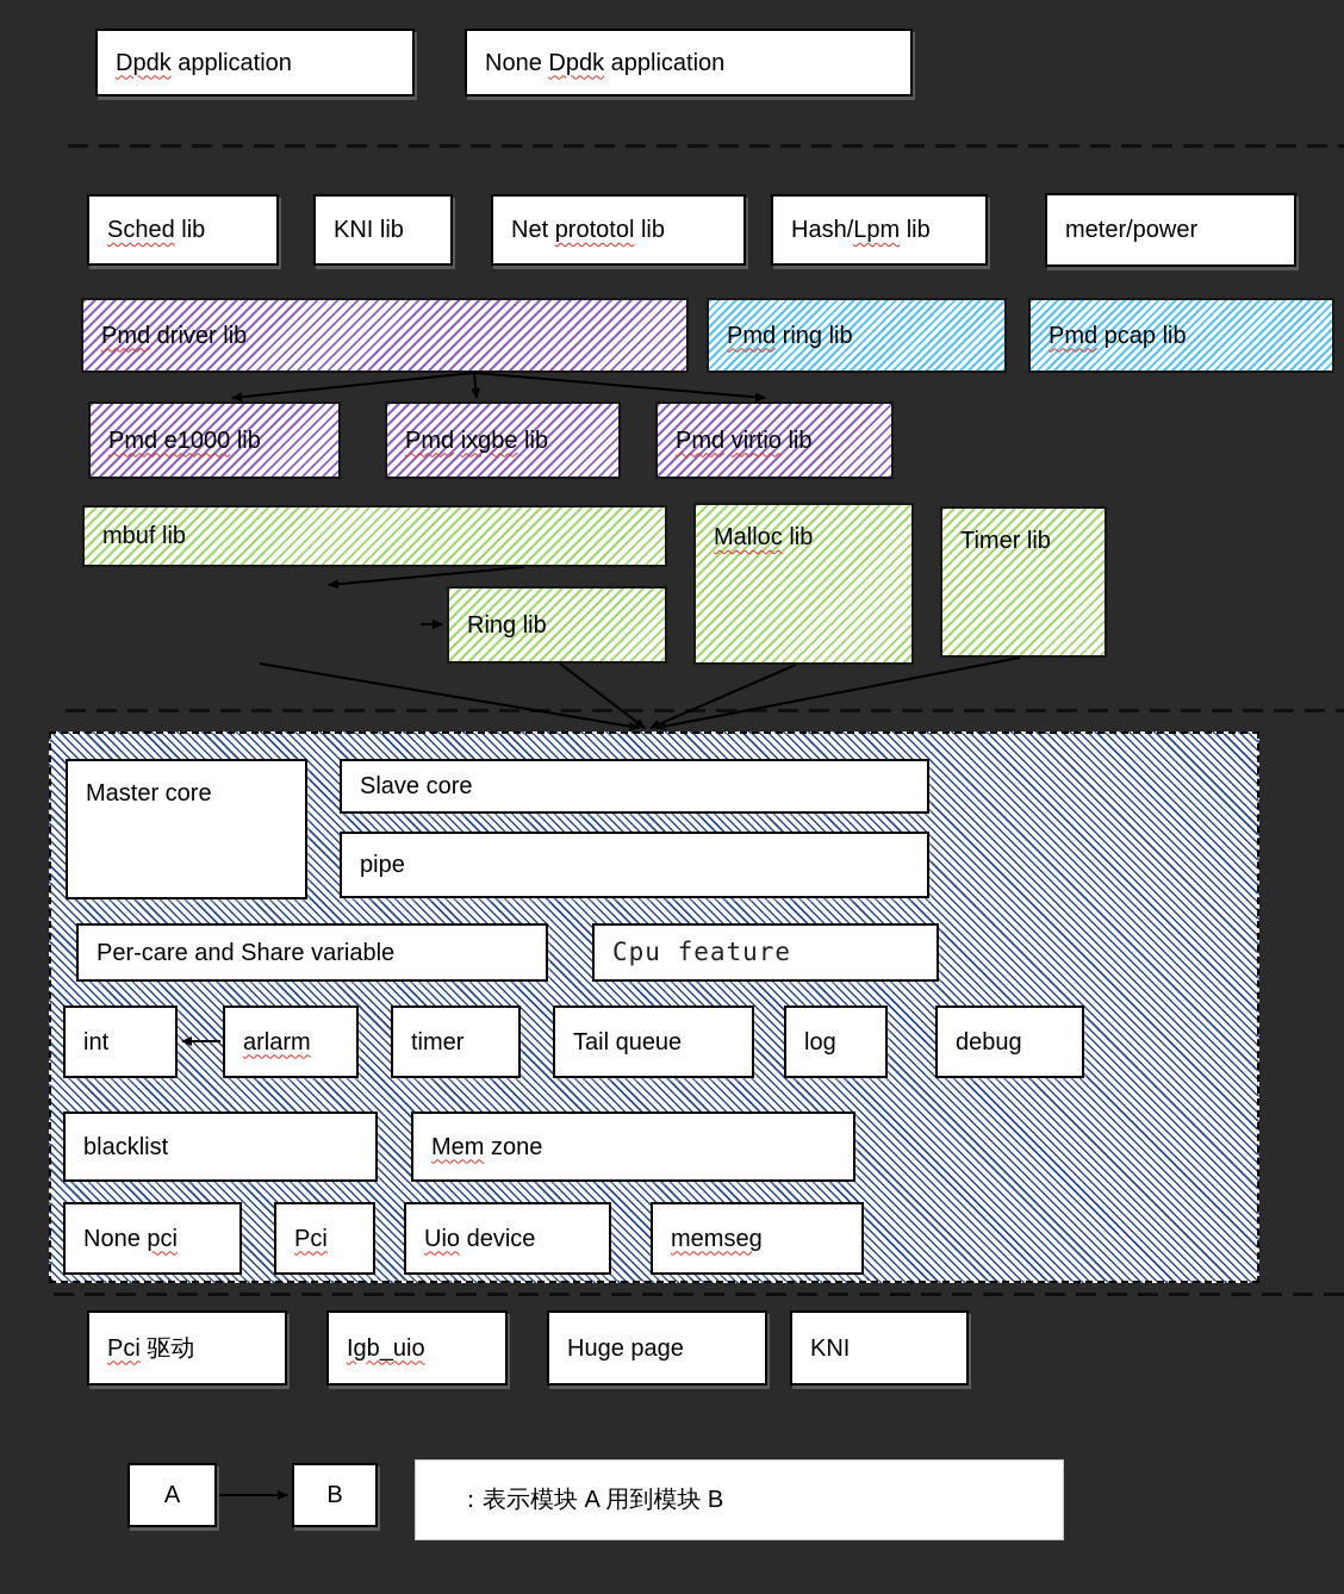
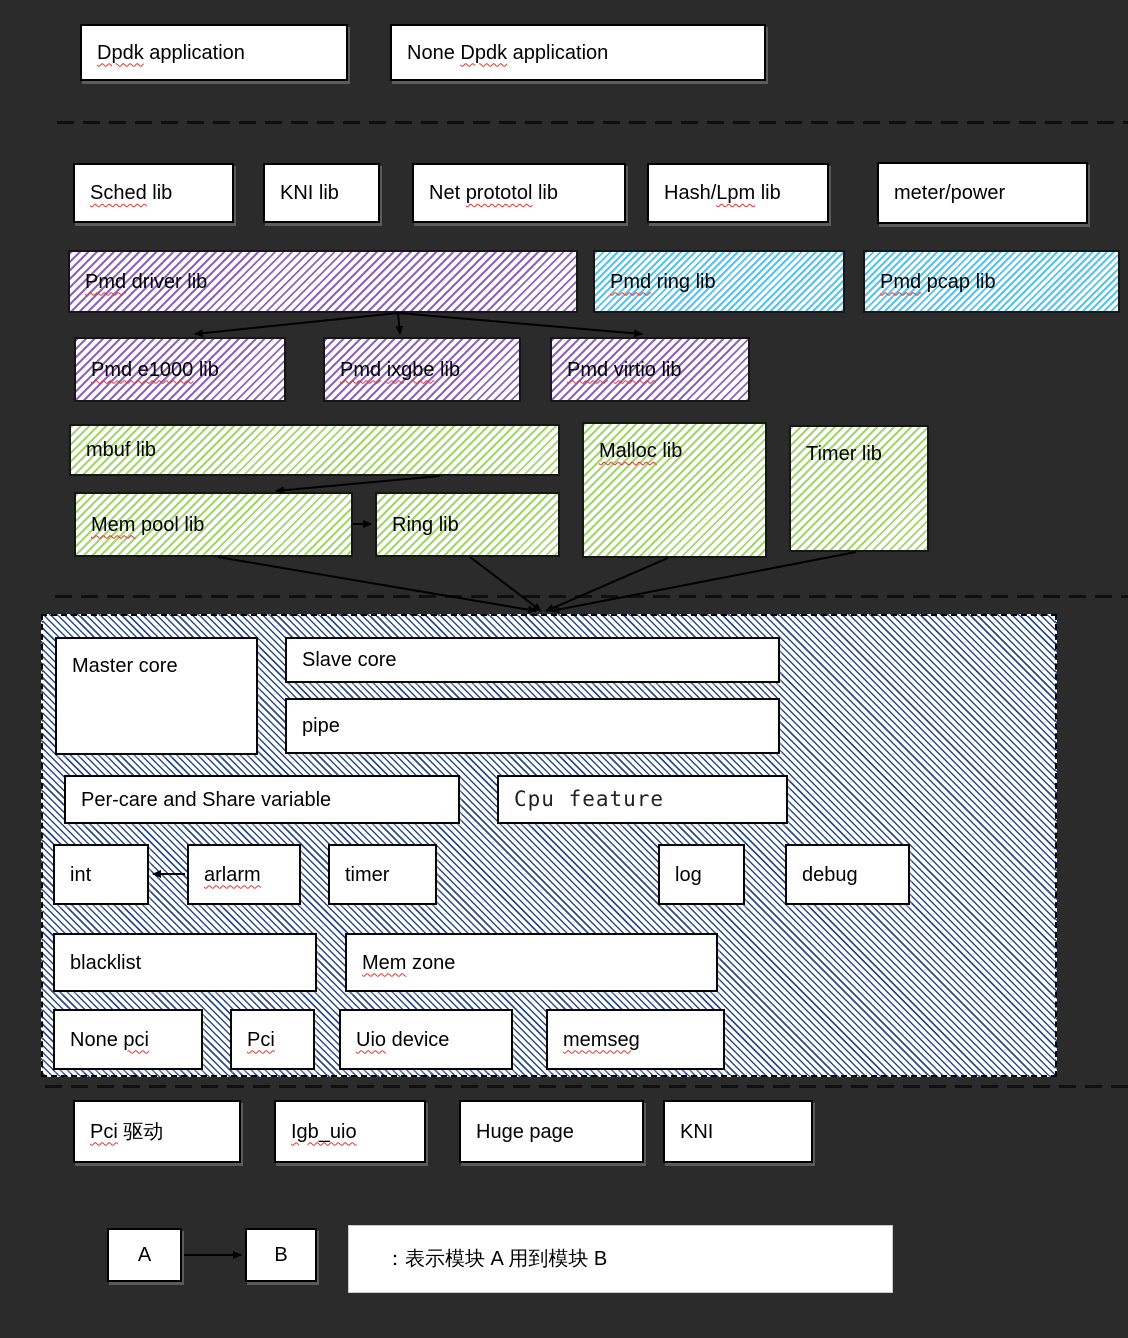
  Dpdk application
  None Dpdk application
  Sched lib
  KNI lib
  Net prototol lib
  Hash/Lpm lib
  meter/power
  Pmd driver lib
  Pmd ring lib
  Pmd pcap lib
  Pmd e1000 lib
  Pmd ixgbe lib
  Pmd virtio lib
  mbuf lib
  Malloc lib
  Timer lib
+ Mem pool lib
  Ring lib
  Master core
  Slave core
  pipe
  Per-care and Share variable
  Cpu feature
  int
  arlarm
  timer
- Tail queue
  log
  debug
  blacklist
  Mem zone
  None pci
  Pci
  Uio device
  memseg
  Pci 驱动
  Igb_uio
  Huge page
  KNI
  A
  B
  ：表示模块 A 用到模块 B
